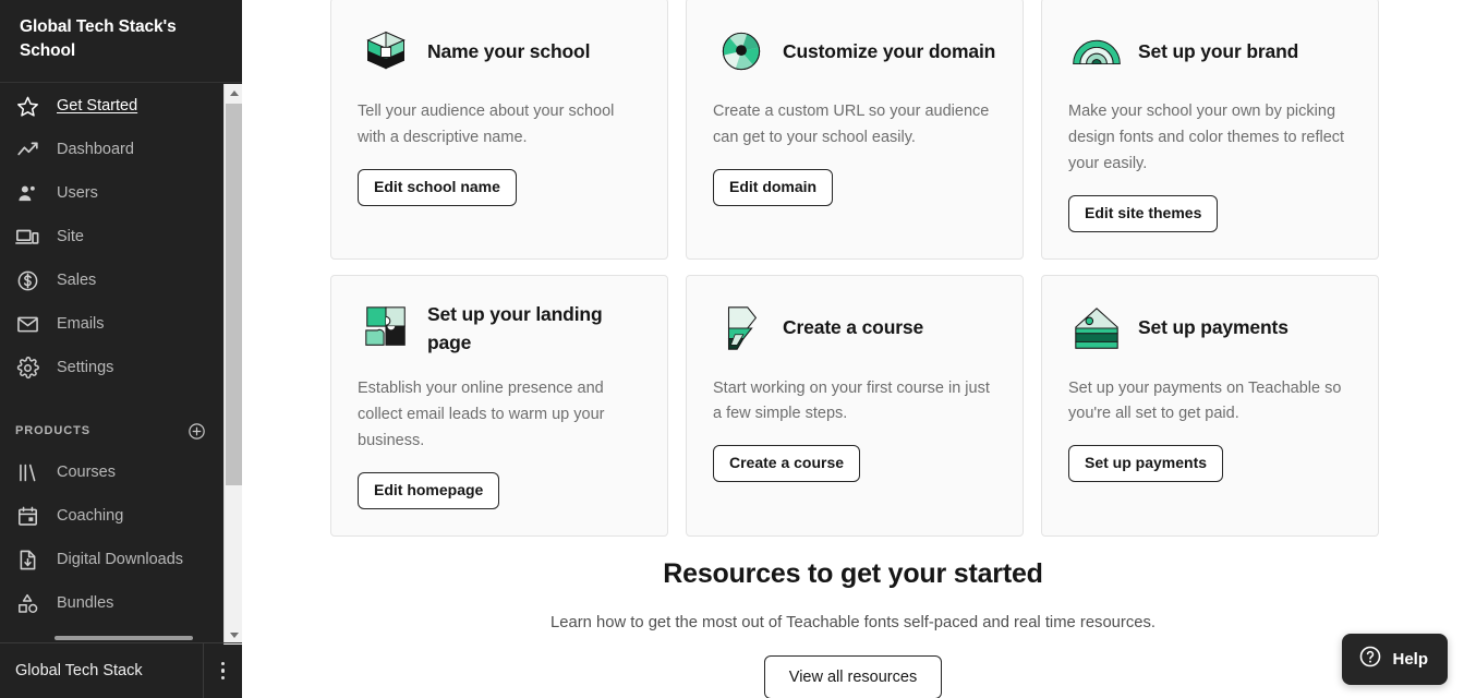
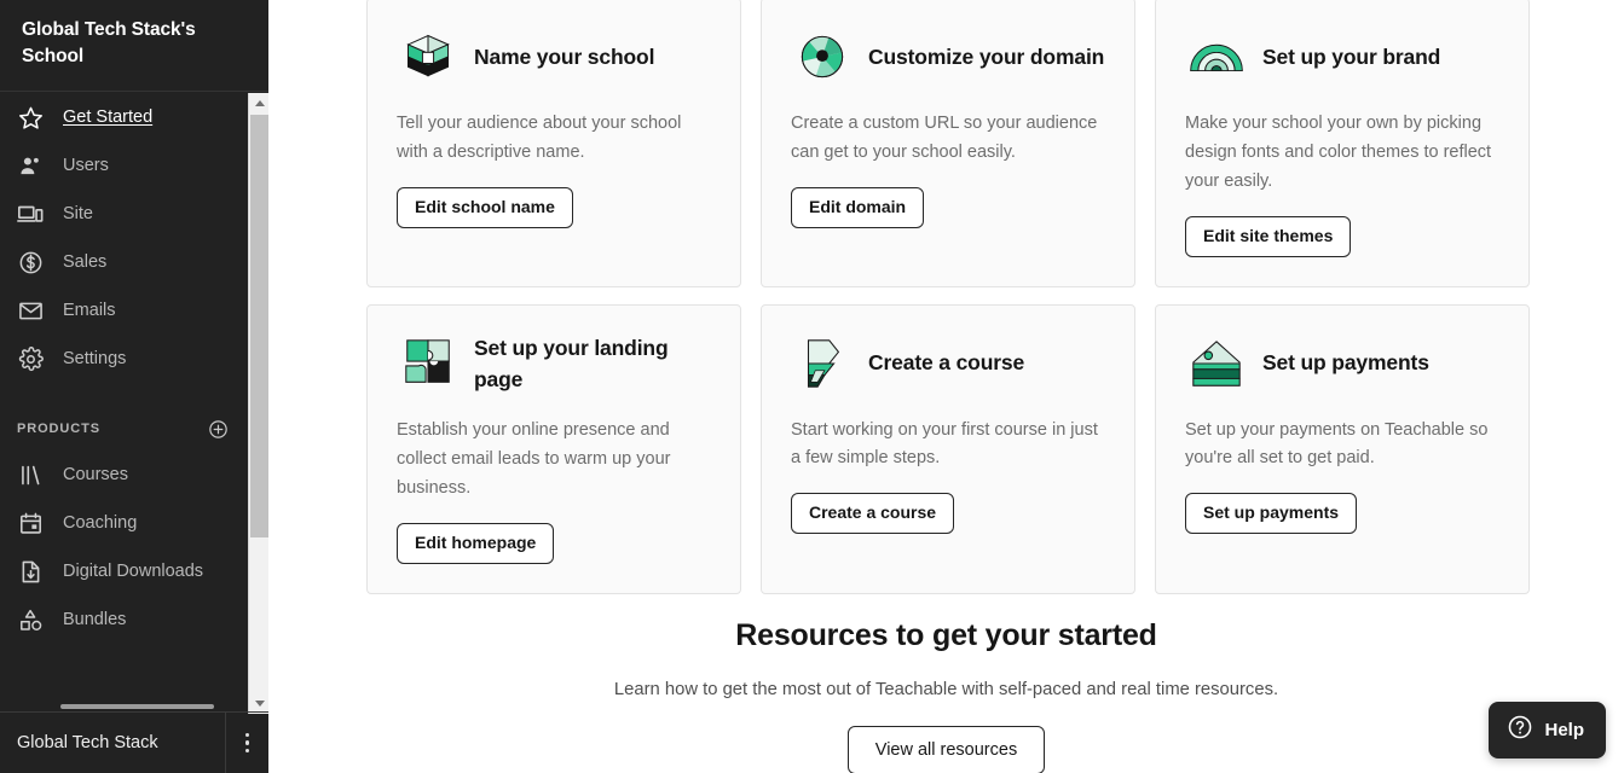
  Global Tech Stack's School
  Get Started
- Dashboard
  Users
  Site
  Sales
  Emails
  Settings
  PRODUCTS
  Courses
  Coaching
  Digital Downloads
  Bundles
  Global Tech Stack
  Name your school
  Tell your audience about your school with a descriptive name.
  Edit school name
  Customize your domain
  Create a custom URL so your audience can get to your school easily.
  Edit domain
  Set up your brand
  Make your school your own by picking design fonts and color themes to reflect your easily.
  Edit site themes
  Set up your landing page
  Establish your online presence and collect email leads to warm up your business.
  Edit homepage
  Create a course
  Start working on your first course in just a few simple steps.
  Create a course
  Set up payments
  Set up your payments on Teachable so you're all set to get paid.
  Set up payments
  Resources to get your started
- Learn how to get the most out of Teachable fonts self-paced and real time resources.
+ Learn how to get the most out of Teachable with self-paced and real time resources.
  View all resources
  Help
